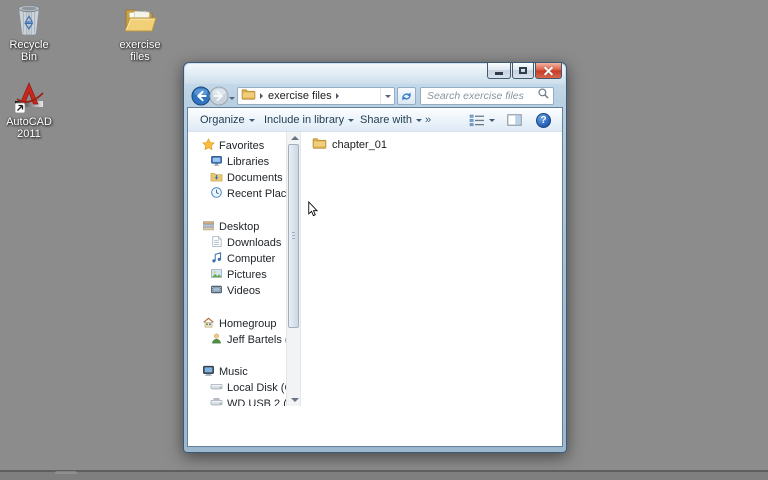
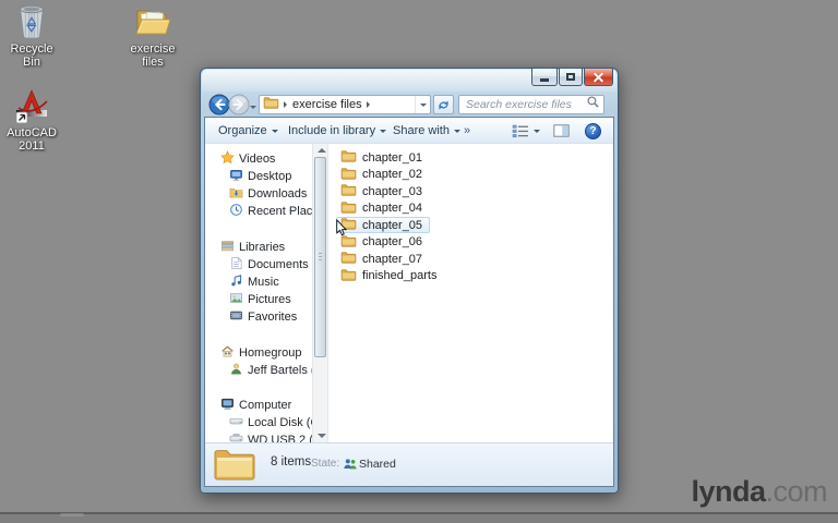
  Recycle Bin
  exercise files
  AutoCAD
  2011
  exercise files
  Search exercise files
  Organize
  Include in library
  Share with
  »
  ?
- Favorites
+ Videos
- Libraries
+ Desktop
- Documents
+ Downloads
  Recent Plac
- Desktop
+ Libraries
- Downloads
+ Documents
- Computer
+ Music
  Pictures
- Videos
+ Favorites
  Homegroup
  Jeff Bartels
- Music
+ Computer
  Local Disk (
  chapter_01
+ chapter_02
+ chapter_03
+ chapter_04
+ chapter_05
+ chapter_06
+ chapter_07
+ finished_parts
+ 8 items
+ State:
+ Shared
+ lynda.com
